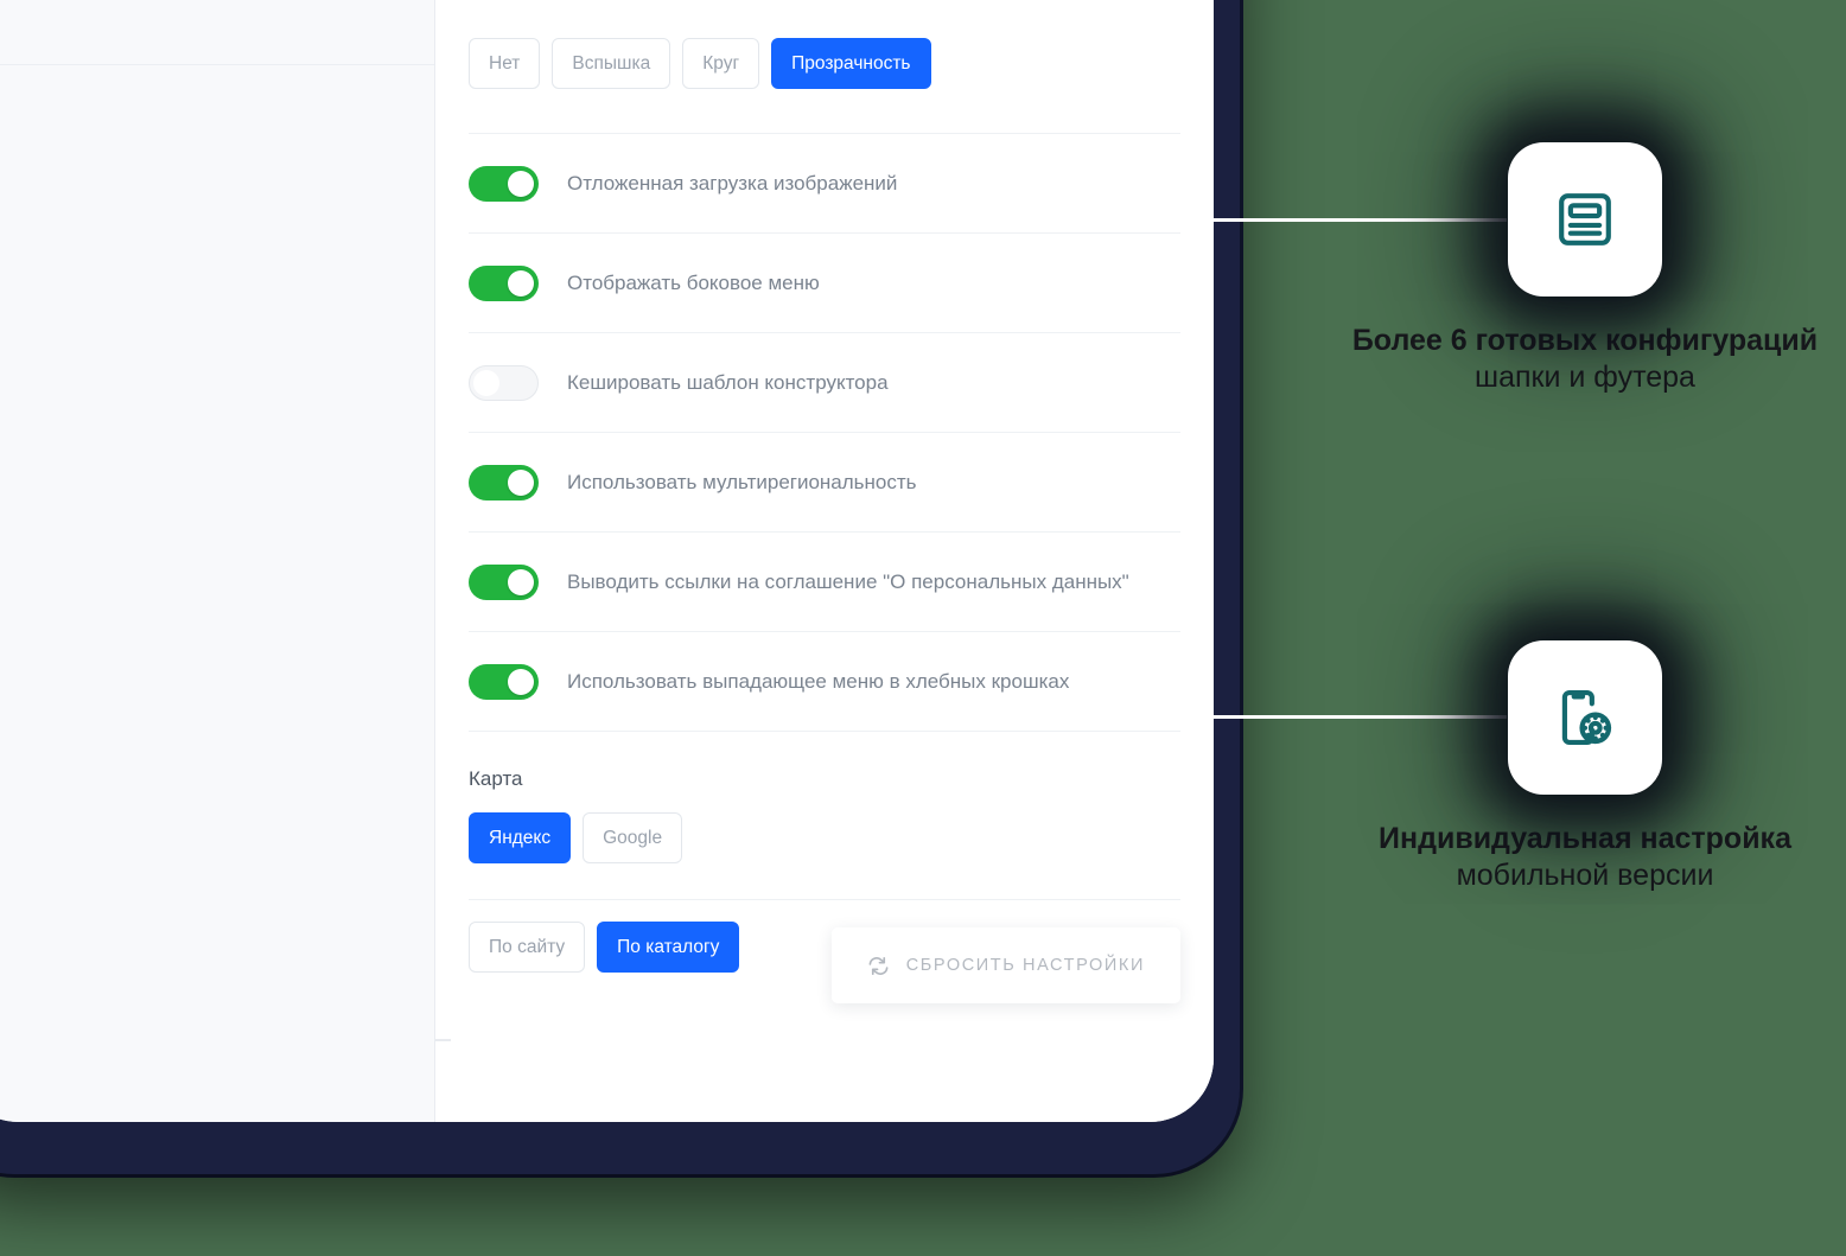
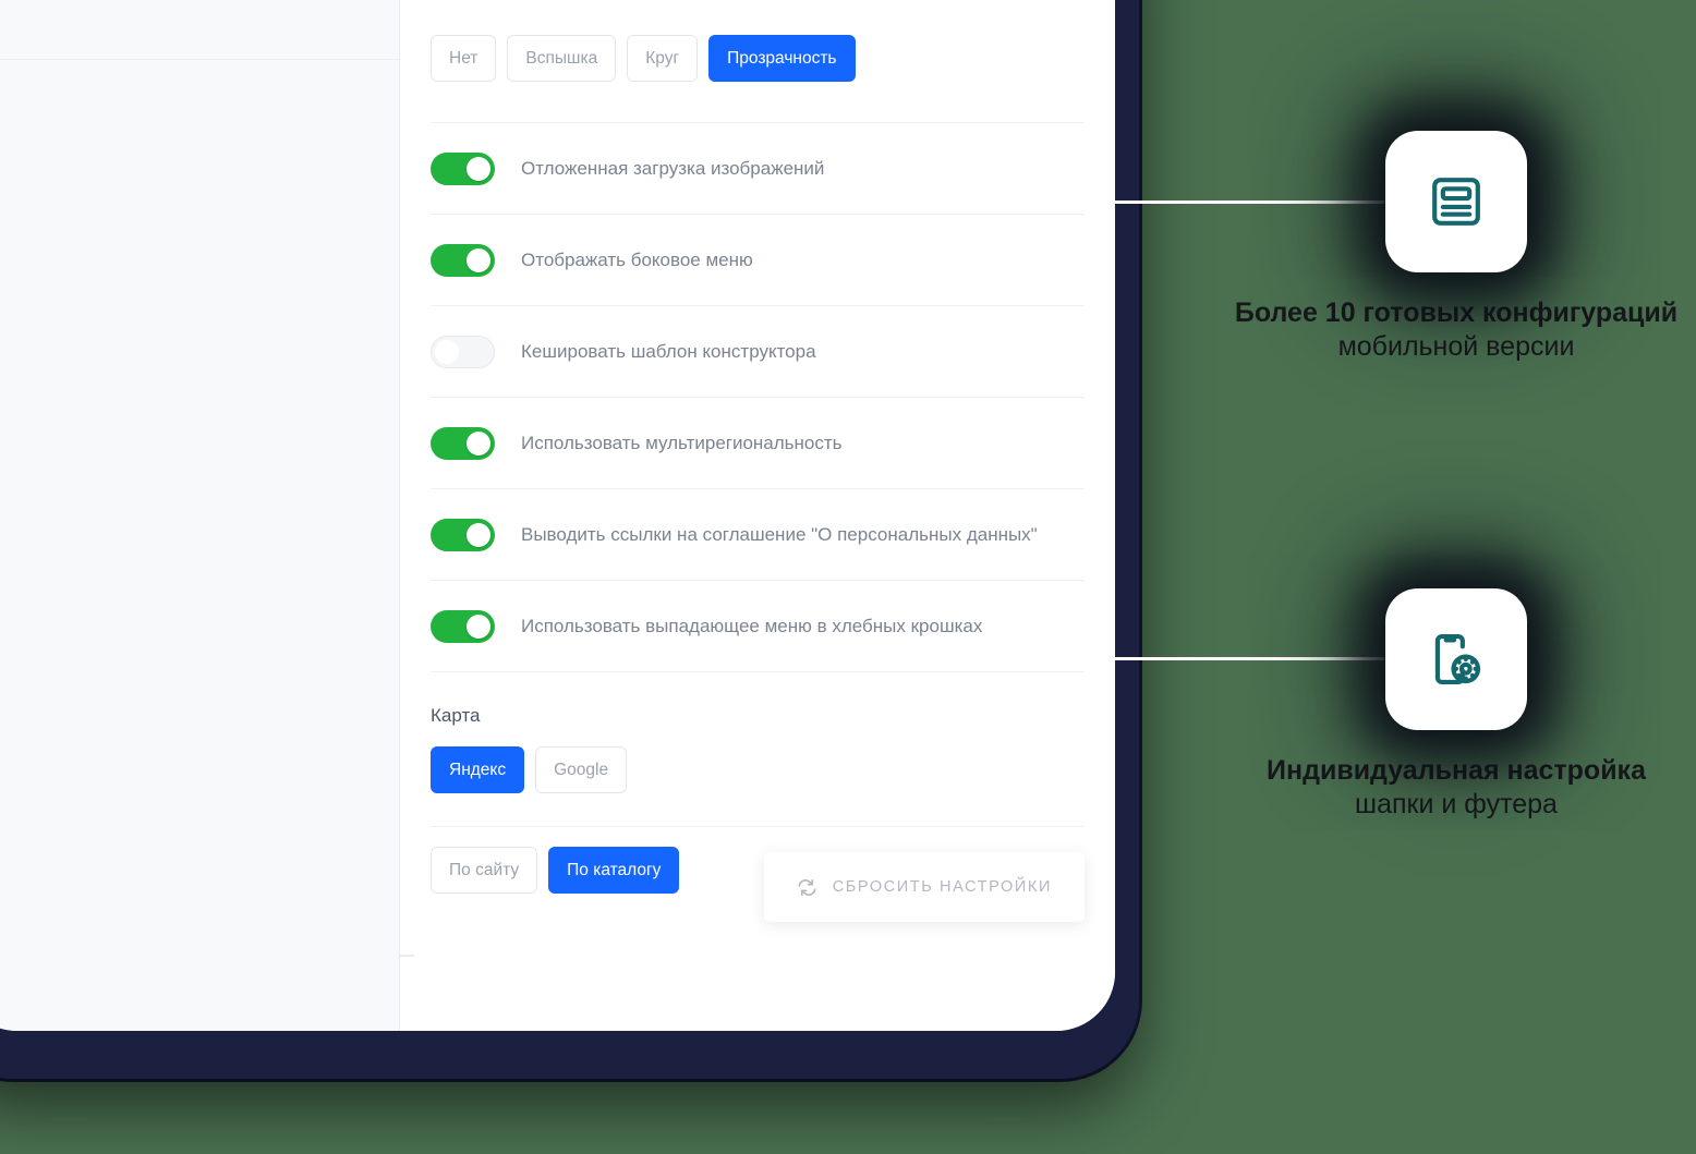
  Нет
  Вспышка
  Круг
  Прозрачность
  Отложенная загрузка изображений
  Отображать боковое меню
  Кешировать шаблон конструктора
  Использовать мультирегиональность
  Выводить ссылки на соглашение "О персональных данных"
  Использовать выпадающее меню в хлебных крошках
  Карта
  Яндекс
  Google
  По сайту
  По каталогу
  СБРОСИТЬ НАСТРОЙКИ
- Более 6 готовых конфигураций
+ Более 10 готовых конфигураций
- шапки и футера
+ мобильной версии
  Индивидуальная настройка
- мобильной версии
+ шапки и футера
